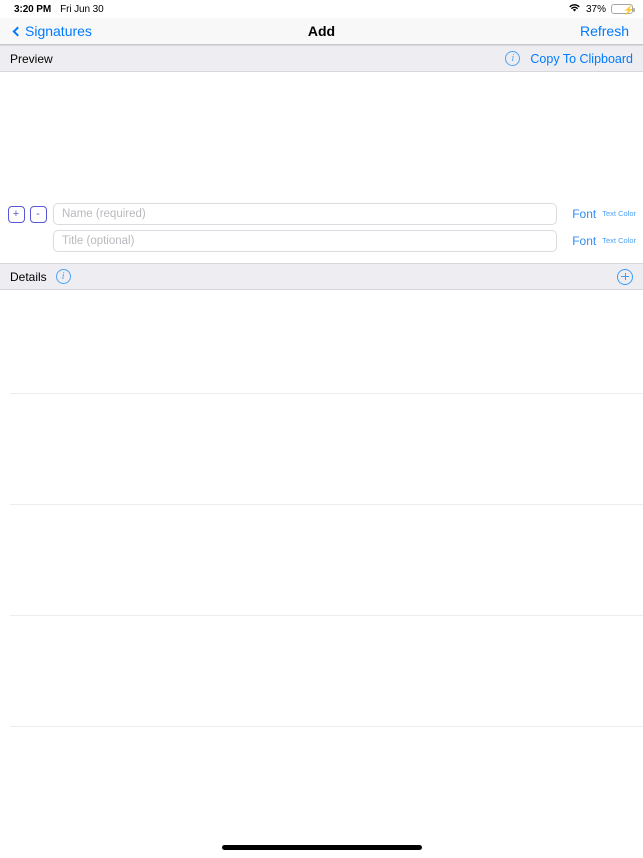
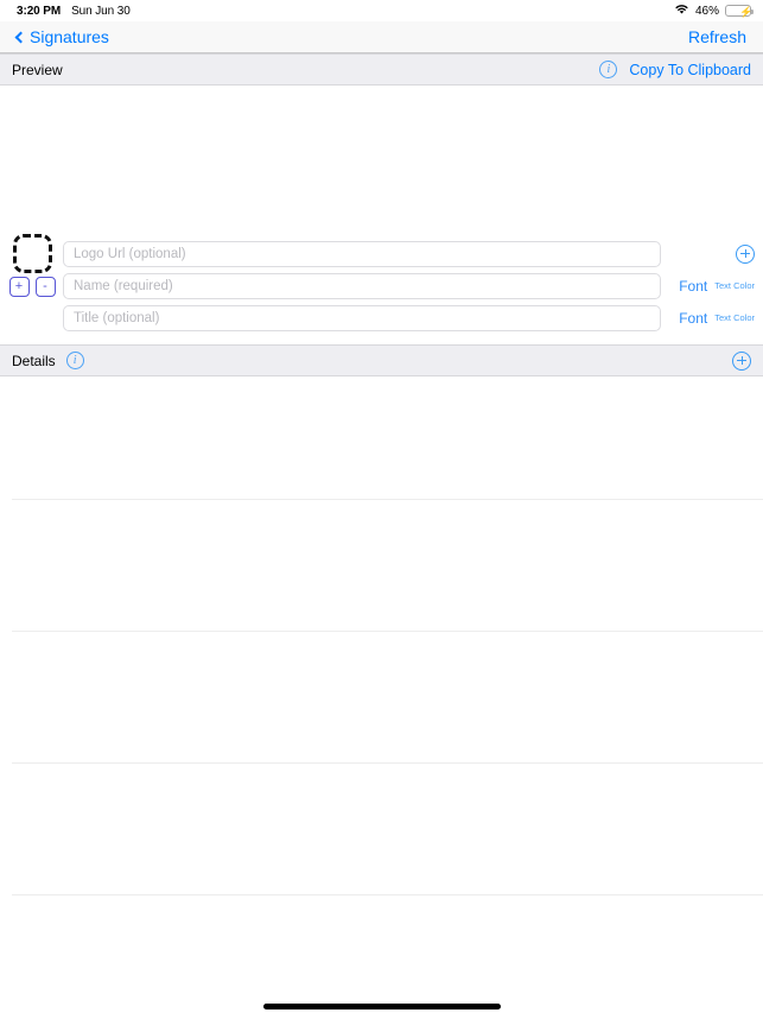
  3:20 PM
- Fri Jun 30
+ Sun Jun 30
- 37%
+ 46%
  ⚡
  Signatures
- Add
  Refresh
  Preview
  i
  Copy To Clipboard
+ Logo Url (optional)
  +
  -
  Name (required)
  Font
  Text Color
  Title (optional)
  Font
  Text Color
  Details
  i
